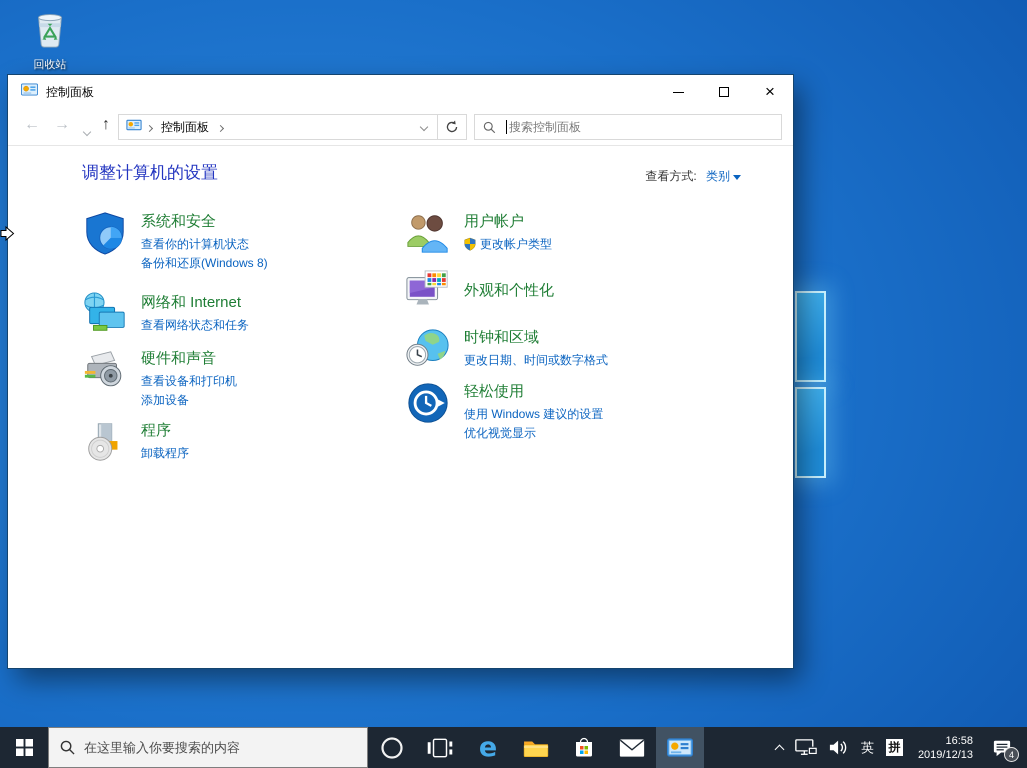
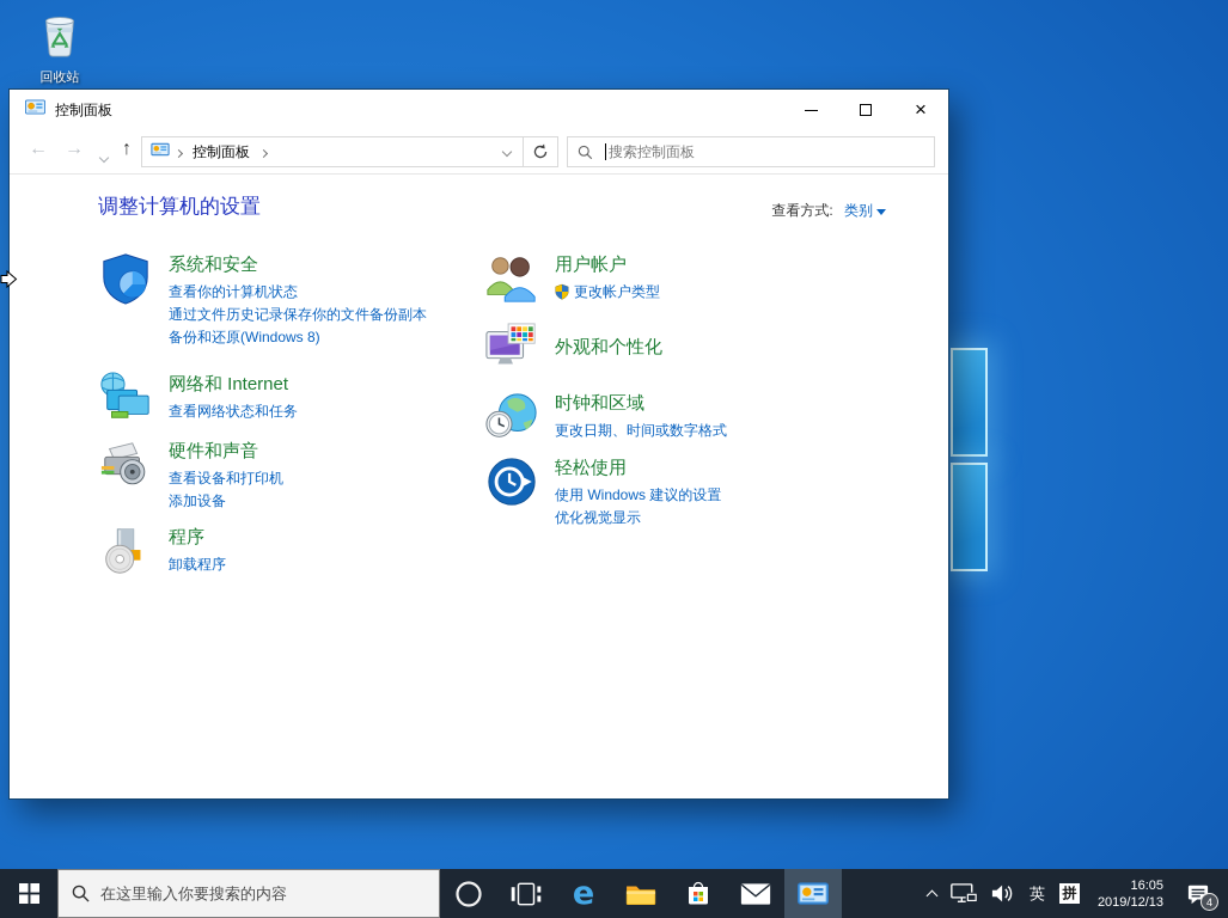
  回收站
  控制面板
  ×
  ←
  →
  ↑
  控制面板
  搜索控制面板
  调整计算机的设置
  查看方式: 类别
  系统和安全
  查看你的计算机状态
+ 通过文件历史记录保存你的文件备份副本
  备份和还原(Windows 8)
  网络和 Internet
  查看网络状态和任务
  硬件和声音
  查看设备和打印机
  添加设备
  程序
  卸载程序
  用户帐户
  更改帐户类型
  外观和个性化
  时钟和区域
  更改日期、时间或数字格式
  轻松使用
  使用 Windows 建议的设置
  优化视觉显示
  在这里输入你要搜索的内容
  e
  英
  拼
- 16:58
+ 16:05
  2019/12/13
  4
